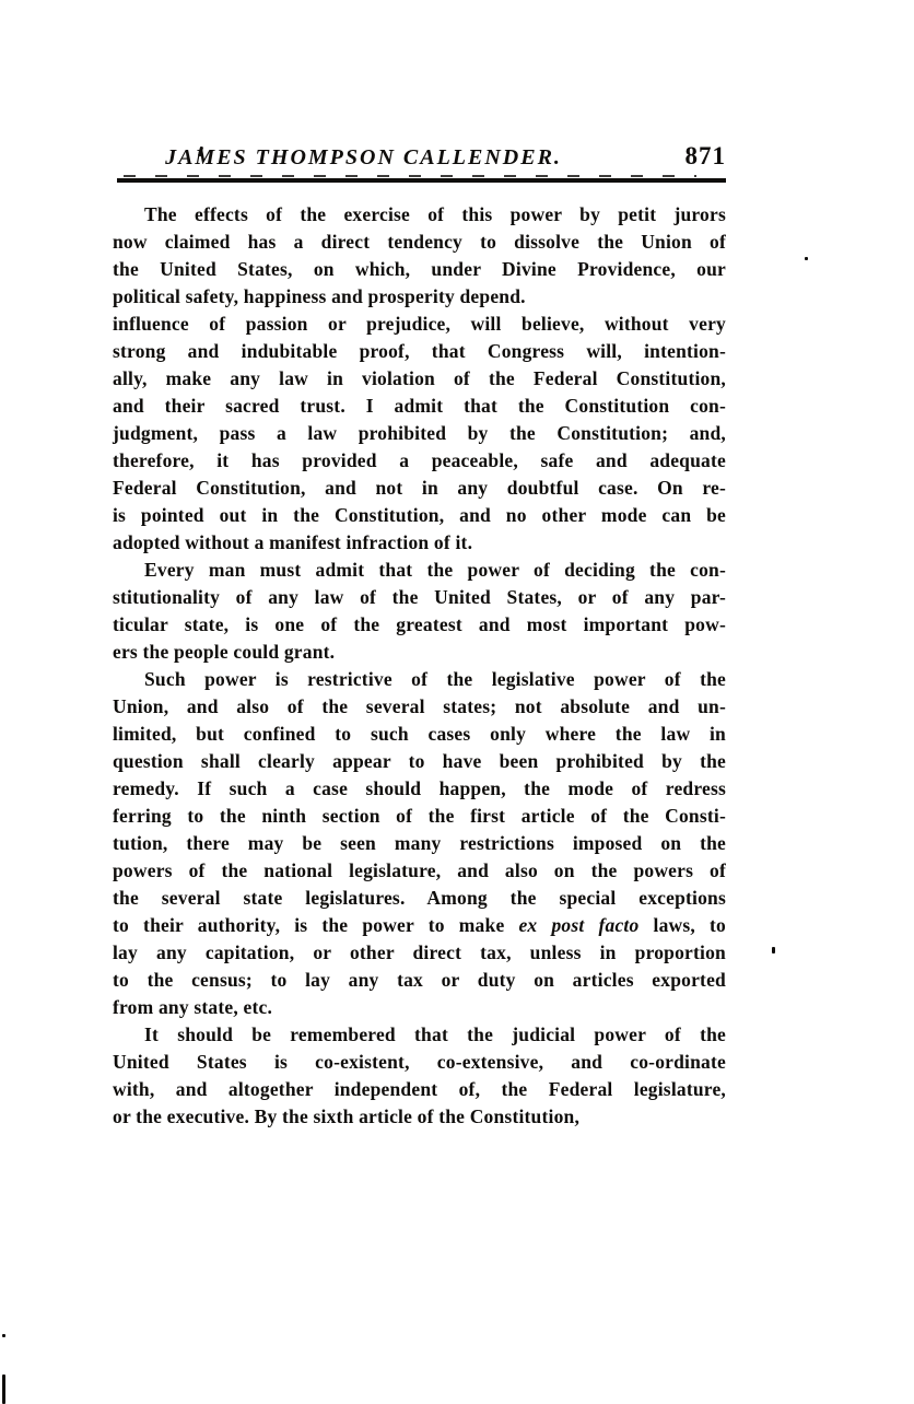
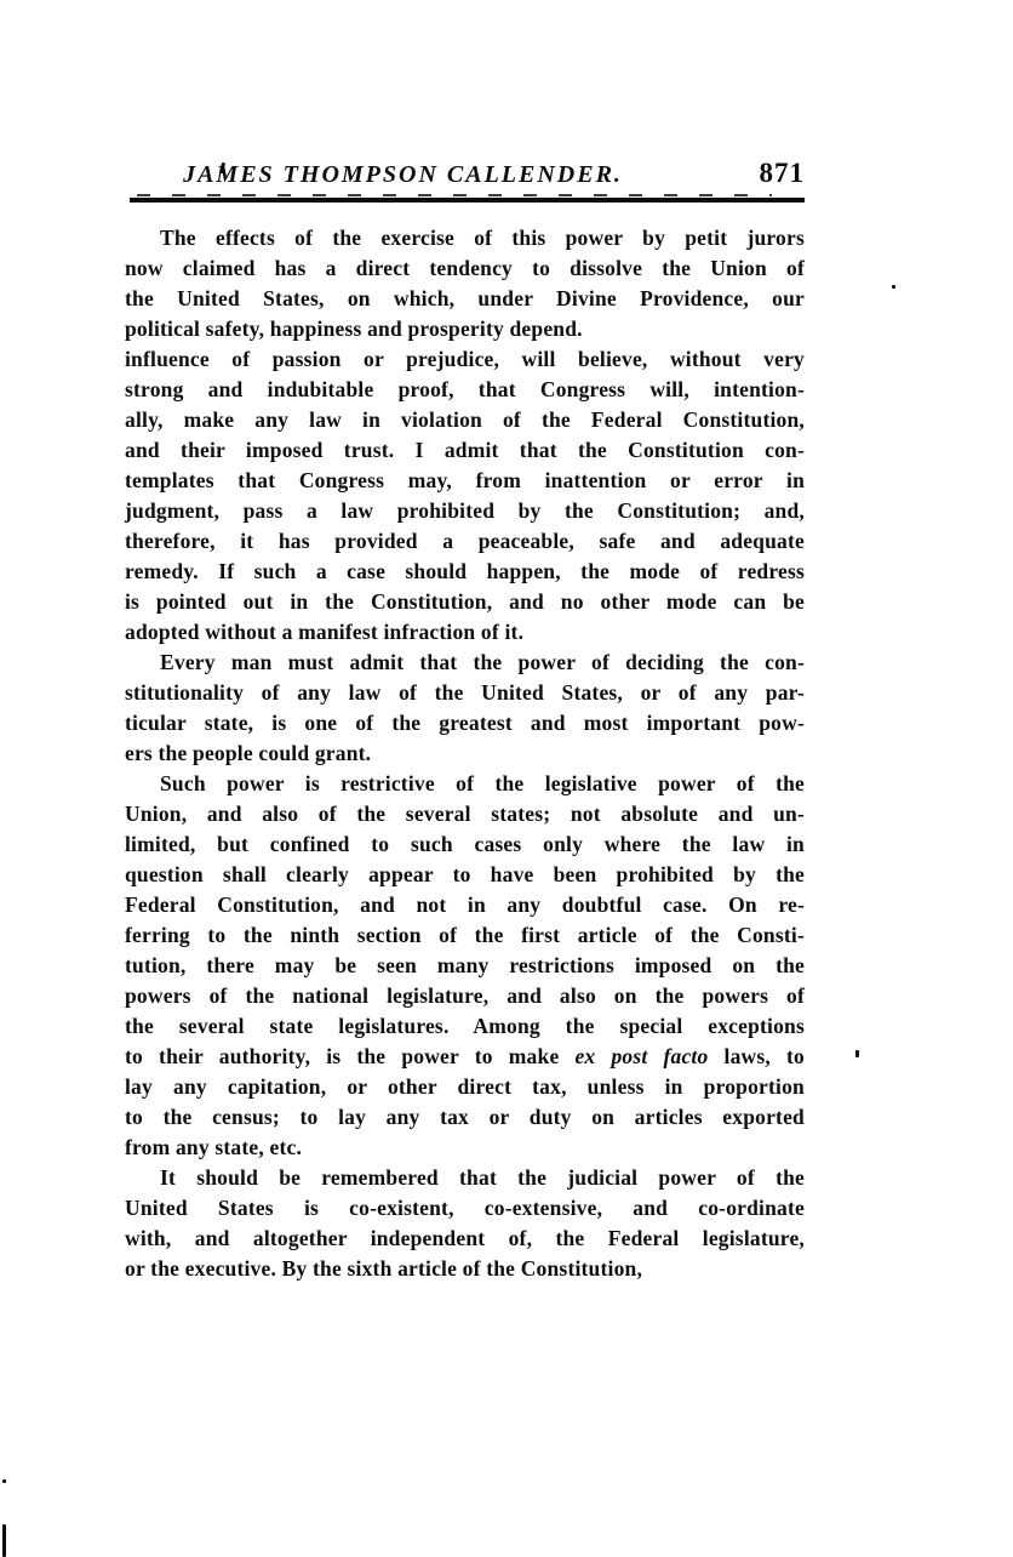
  JAMES THOMPSON CALLENDER.
  871
  The effects of the exercise of this power by petit jurors
  now claimed has a direct tendency to dissolve the Union of
  the United States, on which, under Divine Providence, our
  political safety, happiness and prosperity depend.
  influence of passion or prejudice, will believe, without very
  strong and indubitable proof, that Congress will, intention-
  ally, make any law in violation of the Federal Constitution,
- and their sacred trust. I admit that the Constitution con-
+ and their imposed trust. I admit that the Constitution con-
+ templates that Congress may, from inattention or error in
  judgment, pass a law prohibited by the Constitution; and,
  therefore, it has provided a peaceable, safe and adequate
- Federal Constitution, and not in any doubtful case. On re-
+ remedy. If such a case should happen, the mode of redress
  is pointed out in the Constitution, and no other mode can be
  adopted without a manifest infraction of it.
  Every man must admit that the power of deciding the con-
  stitutionality of any law of the United States, or of any par-
  ticular state, is one of the greatest and most important pow-
  ers the people could grant.
  Such power is restrictive of the legislative power of the
  Union, and also of the several states; not absolute and un-
  limited, but confined to such cases only where the law in
  question shall clearly appear to have been prohibited by the
- remedy. If such a case should happen, the mode of redress
+ Federal Constitution, and not in any doubtful case. On re-
  ferring to the ninth section of the first article of the Consti-
  tution, there may be seen many restrictions imposed on the
  powers of the national legislature, and also on the powers of
  the several state legislatures. Among the special exceptions
  to their authority, is the power to make ex post facto laws, to
  lay any capitation, or other direct tax, unless in proportion
  to the census; to lay any tax or duty on articles exported
  from any state, etc.
  It should be remembered that the judicial power of the
  United States is co-existent, co-extensive, and co-ordinate
  with, and altogether independent of, the Federal legislature,
  or the executive. By the sixth article of the Constitution,
